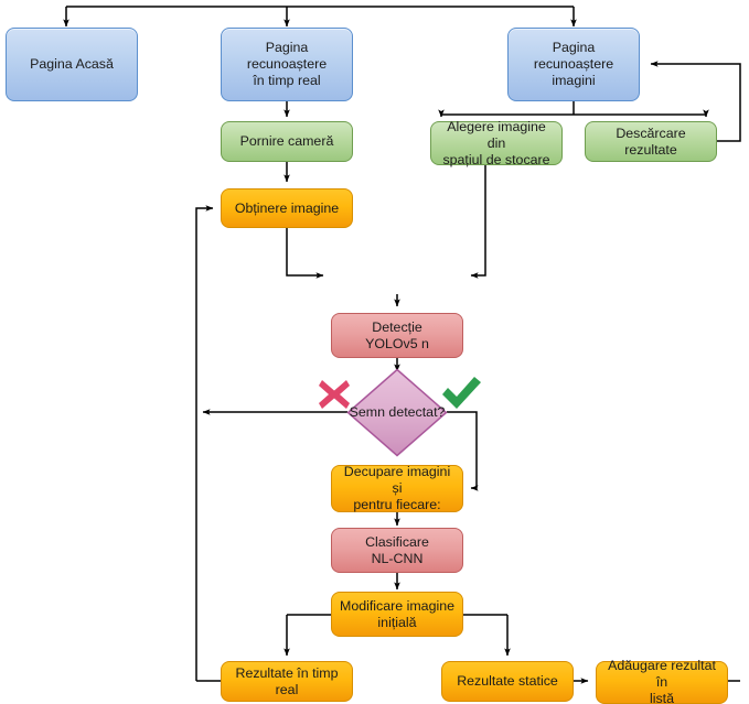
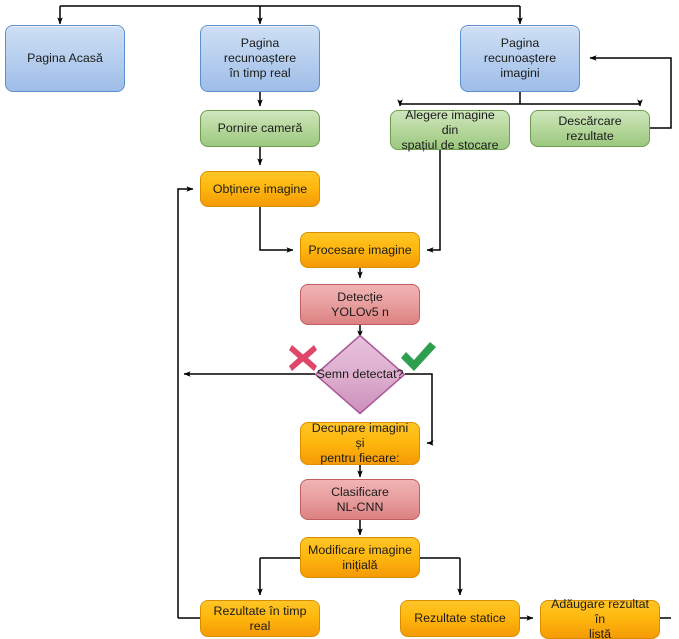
  Pagina Acasă
  Pagina recunoaștere
  în timp real
  Pagina recunoaștere
  imagini
  Pornire cameră
  Alegere imagine din
  spațiul de stocare
  Descărcare rezultate
  Obținere imagine
+ Procesare imagine
  Detecție
  YOLOv5 n
  Semn detectat?
  Decupare imagini și
  pentru fiecare:
  Clasificare
  NL-CNN
  Modificare imagine
  inițială
  Rezultate în timp real
  Rezultate statice
  Adăugare rezultat în
  listă
